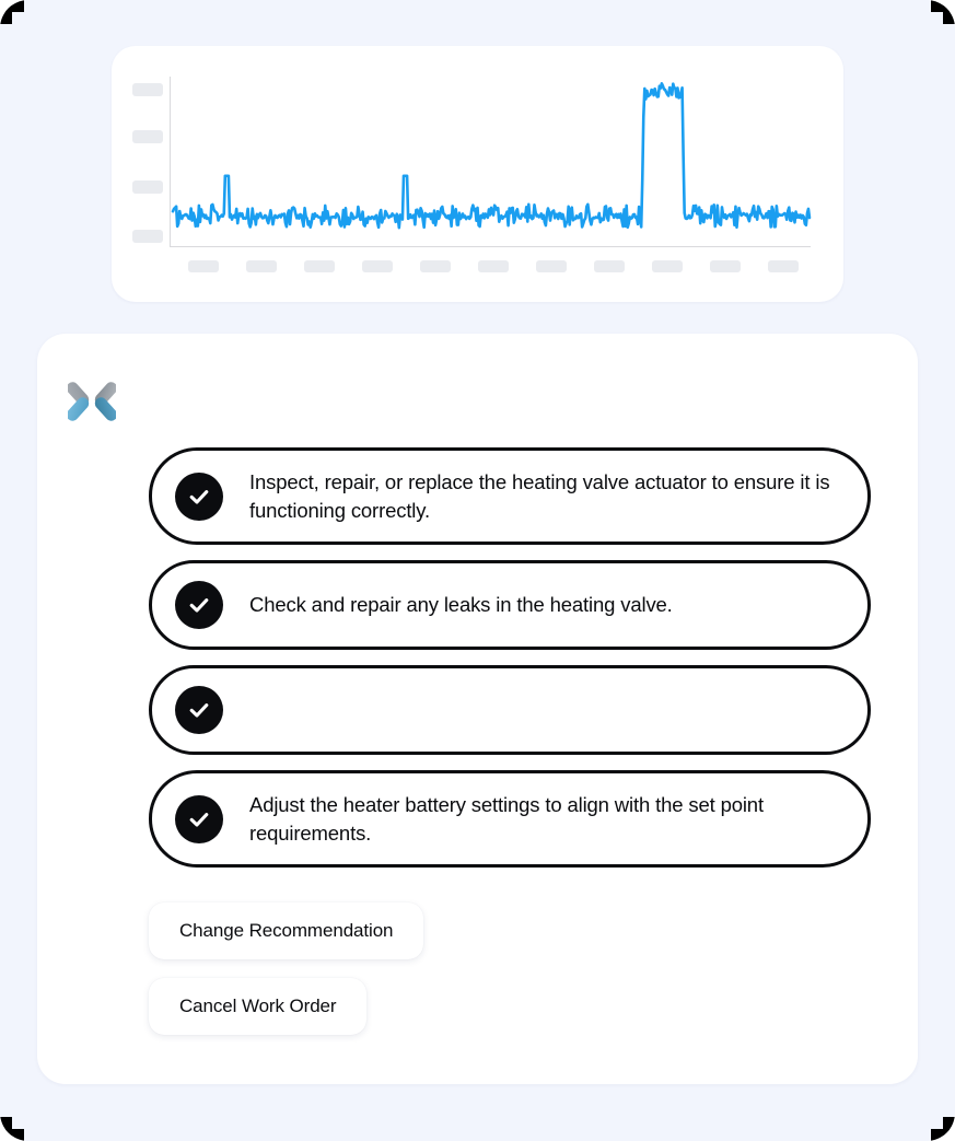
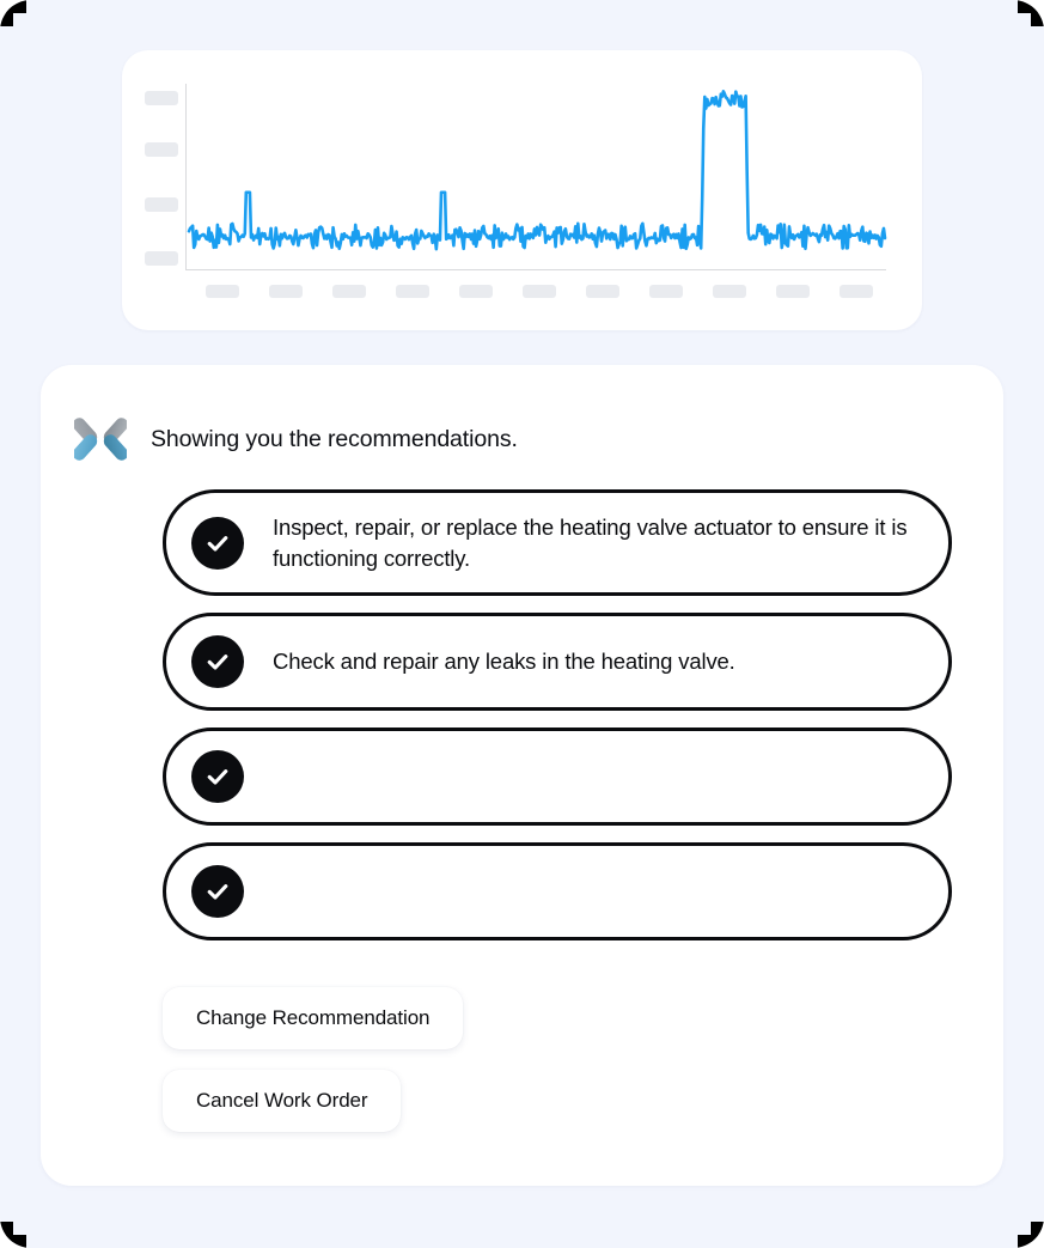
+ Showing you the recommendations.
  Inspect, repair, or replace the heating valve actuator to ensure it is functioning correctly.
  Check and repair any leaks in the heating valve.
- Adjust the heater battery settings to align with the set point requirements.
  Change Recommendation
  Cancel Work Order
